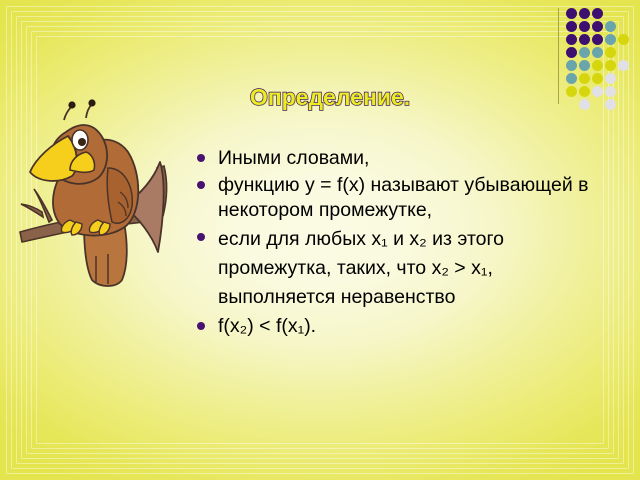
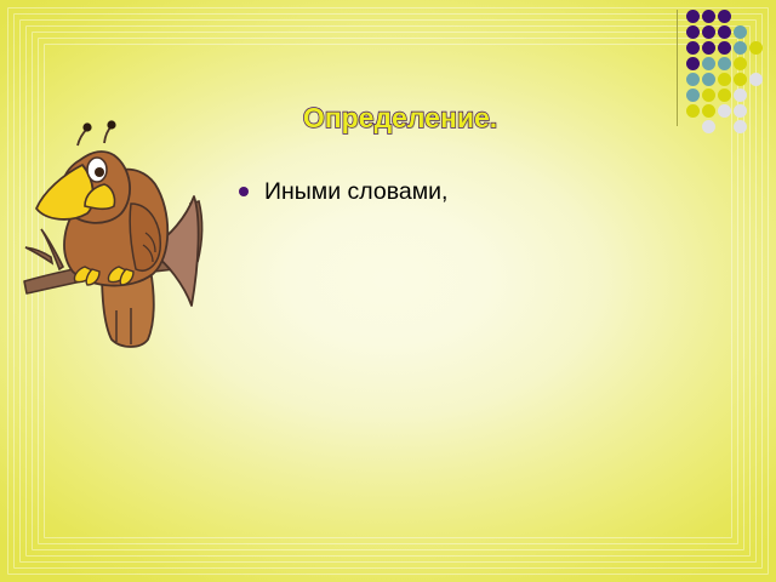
  Определение.
  Иными словами,
- функцию y = f(x) называют убывающей в некотором промежутке,
- если для любых x₁ и x₂ из этого промежутка, таких, что x₂ > x₁, выполняется неравенство
- f(x₂) < f(x₁).
